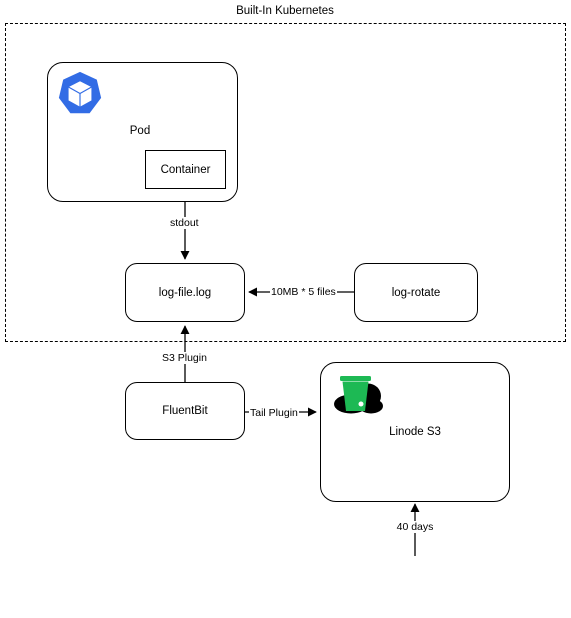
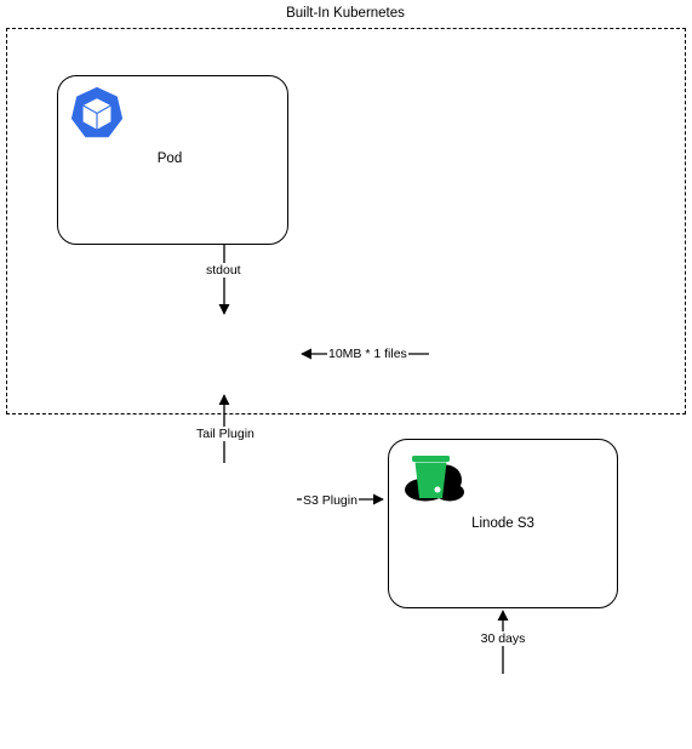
  Built-In Kubernetes
  Pod
- Container
  stdout
- log-file.log
- 10MB * 5 files
+ 10MB * 1 files
- log-rotate
- S3 Plugin
+ Tail Plugin
- FluentBit
- Tail Plugin
+ S3 Plugin
  Linode S3
- 40 days
+ 30 days
